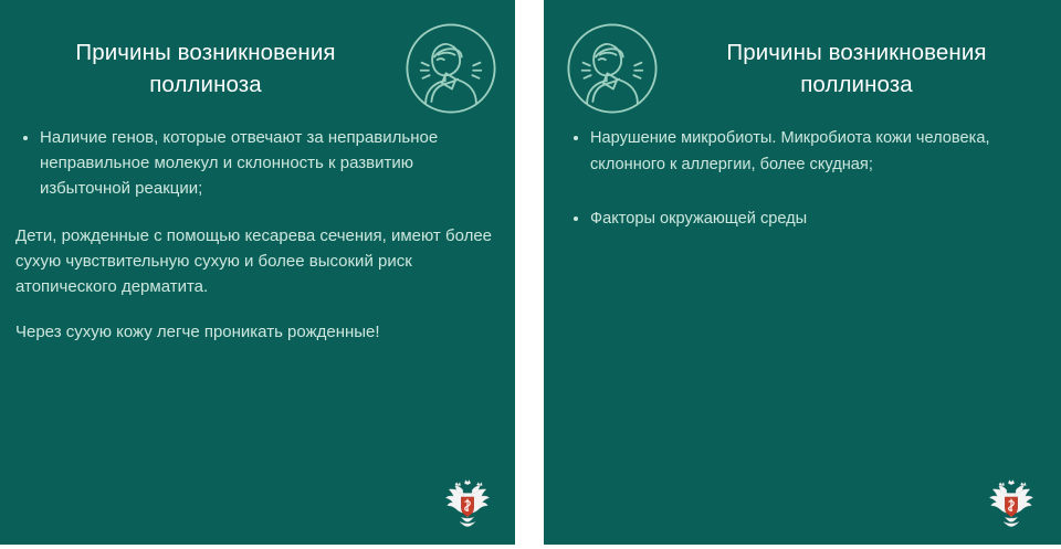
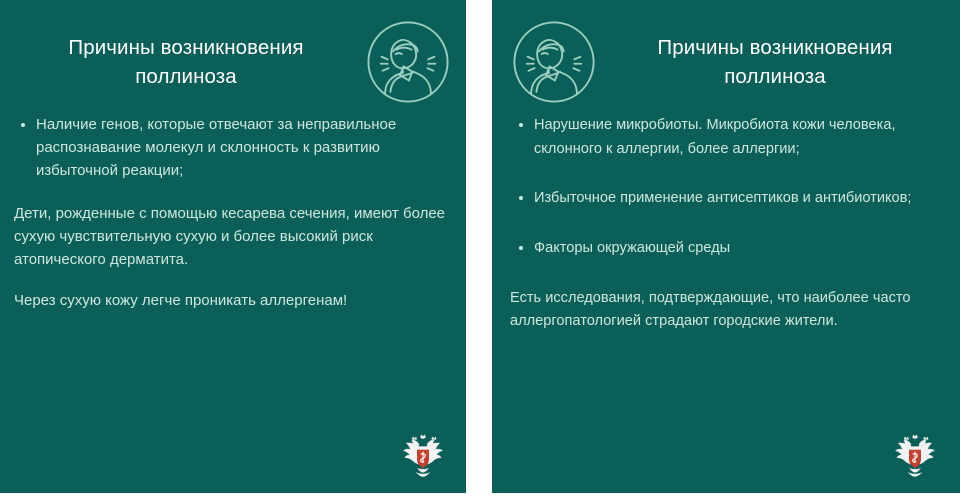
  Причины возникновения поллиноза
- Наличие генов, которые отвечают за неправильное неправильное молекул и склонность к развитию избыточной реакции;
+ Наличие генов, которые отвечают за неправильное распознавание молекул и склонность к развитию избыточной реакции;
  Дети, рожденные с помощью кесарева сечения, имеют более сухую чувствительную сухую и более высокий риск атопического дерматита.
- Через сухую кожу легче проникать рожденные!
+ Через сухую кожу легче проникать аллергенам!
  Причины возникновения поллиноза
- Нарушение микробиоты. Микробиота кожи человека, склонного к аллергии, более скудная;
+ Нарушение микробиоты. Микробиота кожи человека, склонного к аллергии, более аллергии;
+ Избыточное применение антисептиков и антибиотиков;
  Факторы окружающей среды
+ Есть исследования, подтверждающие, что наиболее часто аллергопатологией страдают городские жители.
